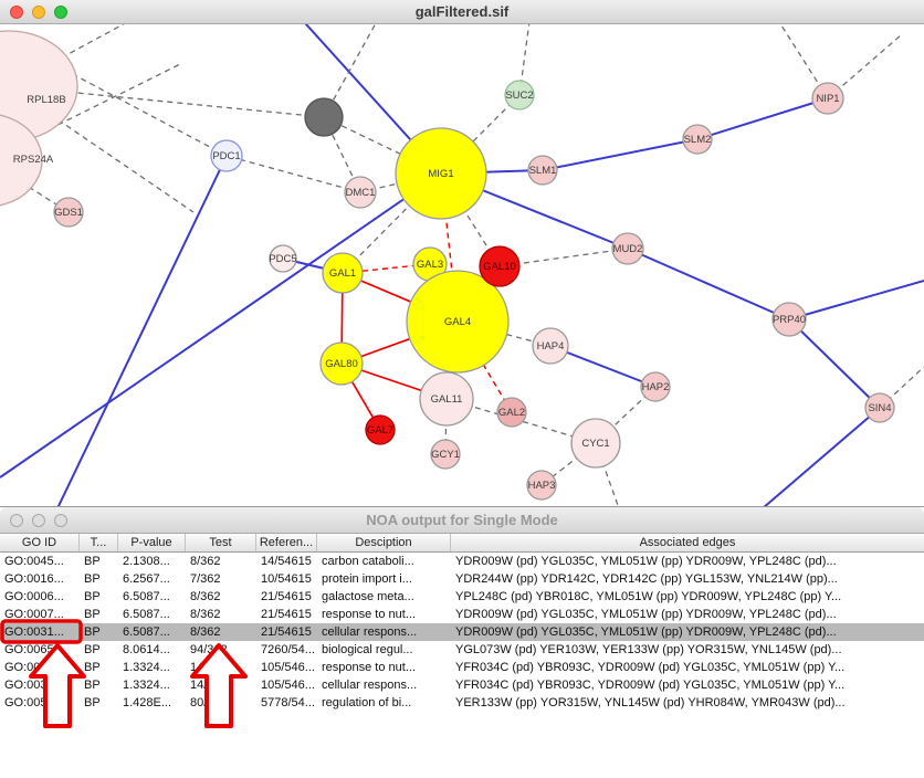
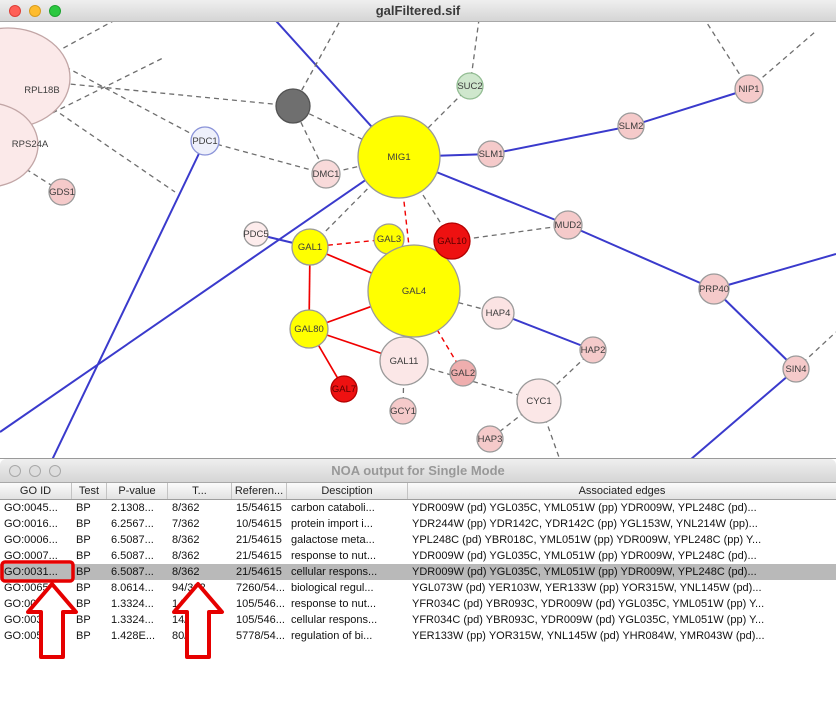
  galFiltered.sif
  RPL18B
  RPS24A
  GDS1
  PDC1
  MIG1
  SUC2
  SLM1
  SLM2
  NIP1
  DMC1
  MUD2
  PDC5
  GAL1
  GAL3
  GAL4
  GAL10
  GAL80
  HAP4
  GAL11
  GAL2
  PRP40
  HAP2
  SIN4
  GAL7
  CYC1
  GCY1
  HAP3
  NOA output for Single Mode
  GO ID
- T...
+ Test
  P-value
- Test
+ T...
  Referen...
  Desciption
  Associated edges
  GO:0045...
  BP
  2.1308...
  8/362
- 14/54615
+ 15/54615
  carbon cataboli...
  YDR009W (pd) YGL035C, YML051W (pp) YDR009W, YPL248C (pd)...
  GO:0016...
  BP
  6.2567...
  7/362
  10/54615
  protein import i...
  YDR244W (pp) YDR142C, YDR142C (pp) YGL153W, YNL214W (pp)...
  GO:0006...
  BP
  6.5087...
  8/362
  21/54615
  galactose meta...
  YPL248C (pd) YBR018C, YML051W (pp) YDR009W, YPL248C (pp) Y...
  GO:0007...
  BP
  6.5087...
  8/362
  21/54615
  response to nut...
  YDR009W (pd) YGL035C, YML051W (pp) YDR009W, YPL248C (pd)...
  GO:0031...
  BP
  6.5087...
  8/362
  21/54615
  cellular respons...
  YDR009W (pd) YGL035C, YML051W (pp) YDR009W, YPL248C (pd)...
  GO:0065
  BP
  8.0614...
  7260/54...
  biological regul...
  YGL073W (pd) YER103W, YER133W (pp) YOR315W, YNL145W (pd)...
  BP
  1.3324...
  105/546...
  response to nut...
  YFR034C (pd) YBR093C, YDR009W (pd) YGL035C, YML051W (pp) Y...
  BP
  1.3324...
  105/546...
  cellular respons...
  YFR034C (pd) YBR093C, YDR009W (pd) YGL035C, YML051W (pp) Y...
  BP
  1.428E...
  5778/54...
  regulation of bi...
  YER133W (pp) YOR315W, YNL145W (pd) YHR084W, YMR043W (pd)...
